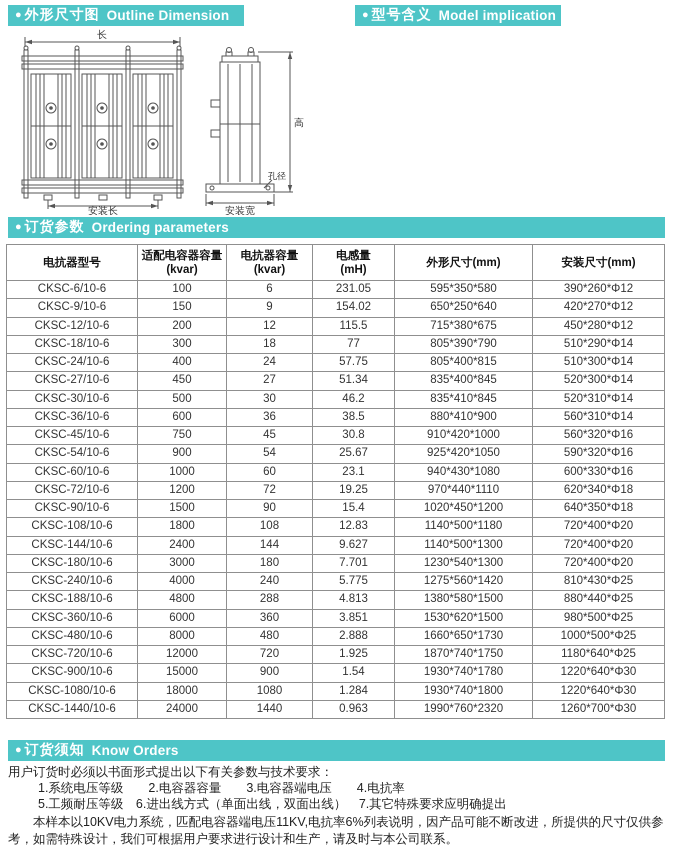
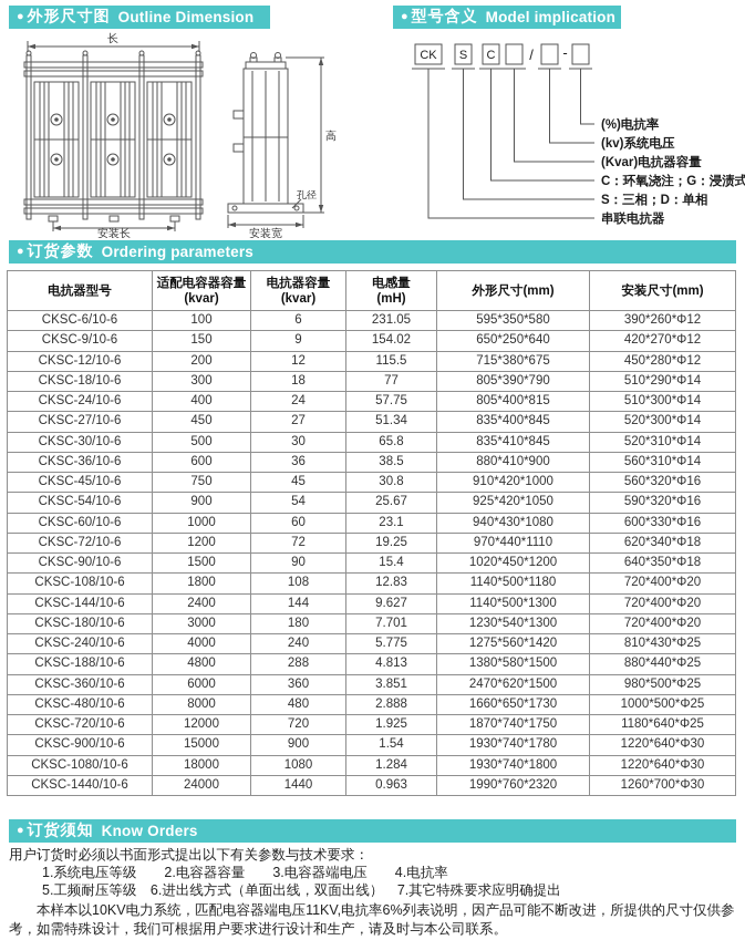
  ●
  外形尺寸图
  Outline Dimension
  ●
  型号含义
  Model implication
  长
  安装长
  高
  孔径
  安装宽
+ CK
+ S
+ C
+ /
+ -
+ (%)电抗率
+ (kv)系统电压
+ (Kvar)电抗器容量
+ C：环氧浇注；G：浸渍式
+ S：三相；D：单相
+ 串联电抗器
  ●
  订货参数
  Ordering parameters
  电抗器型号	适配电容器容量(kvar)	电抗器容量(kvar)	电感量(mH)	外形尺寸(mm)	安装尺寸(mm)
  CKSC-6/10-6	100	6	231.05	595*350*580	390*260*Φ12
  CKSC-9/10-6	150	9	154.02	650*250*640	420*270*Φ12
  CKSC-12/10-6	200	12	115.5	715*380*675	450*280*Φ12
  CKSC-18/10-6	300	18	77	805*390*790	510*290*Φ14
  CKSC-24/10-6	400	24	57.75	805*400*815	510*300*Φ14
  CKSC-27/10-6	450	27	51.34	835*400*845	520*300*Φ14
- CKSC-30/10-6	500	30	46.2	835*410*845	520*310*Φ14
+ CKSC-30/10-6	500	30	65.8	835*410*845	520*310*Φ14
  CKSC-36/10-6	600	36	38.5	880*410*900	560*310*Φ14
  CKSC-45/10-6	750	45	30.8	910*420*1000	560*320*Φ16
  CKSC-54/10-6	900	54	25.67	925*420*1050	590*320*Φ16
  CKSC-60/10-6	1000	60	23.1	940*430*1080	600*330*Φ16
  CKSC-72/10-6	1200	72	19.25	970*440*1110	620*340*Φ18
  CKSC-90/10-6	1500	90	15.4	1020*450*1200	640*350*Φ18
  CKSC-108/10-6	1800	108	12.83	1140*500*1180	720*400*Φ20
  CKSC-144/10-6	2400	144	9.627	1140*500*1300	720*400*Φ20
  CKSC-180/10-6	3000	180	7.701	1230*540*1300	720*400*Φ20
  CKSC-240/10-6	4000	240	5.775	1275*560*1420	810*430*Φ25
  CKSC-188/10-6	4800	288	4.813	1380*580*1500	880*440*Φ25
- CKSC-360/10-6	6000	360	3.851	1530*620*1500	980*500*Φ25
+ CKSC-360/10-6	6000	360	3.851	2470*620*1500	980*500*Φ25
  CKSC-480/10-6	8000	480	2.888	1660*650*1730	1000*500*Φ25
  CKSC-720/10-6	12000	720	1.925	1870*740*1750	1180*640*Φ25
  CKSC-900/10-6	15000	900	1.54	1930*740*1780	1220*640*Φ30
  CKSC-1080/10-6	18000	1080	1.284	1930*740*1800	1220*640*Φ30
  CKSC-1440/10-6	24000	1440	0.963	1990*760*2320	1260*700*Φ30
  ●
  订货须知
  Know Orders
  用户订货时必须以书面形式提出以下有关参数与技术要求：
  1.系统电压等级 2.电容器容量 3.电容器端电压 4.电抗率
  5.工频耐压等级 6.进出线方式（单面出线，双面出线） 7.其它特殊要求应明确提出
  本样本以10KV电力系统，匹配电容器端电压11KV,电抗率6%列表说明，因产品可能不断改进，所提供的尺寸仅供参考，如需特殊设计，我们可根据用户要求进行设计和生产，请及时与本公司联系。
